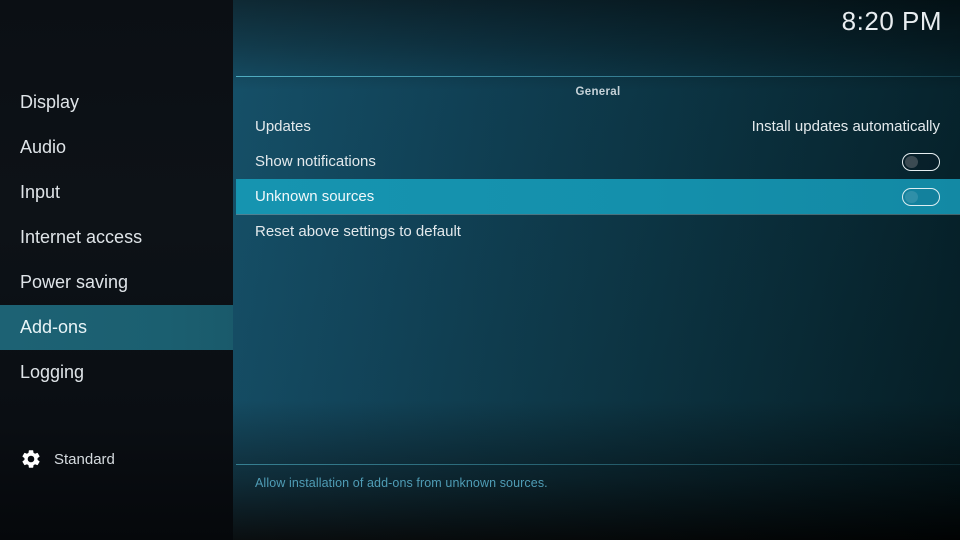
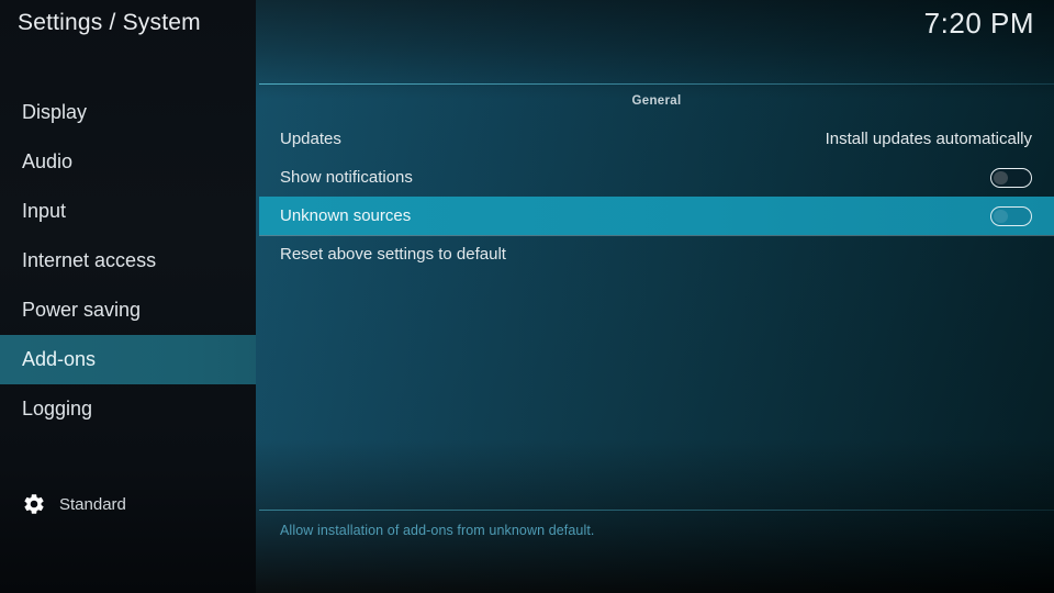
+ Settings / System
  Display
  Audio
  Input
  Internet access
  Power saving
  Add-ons
  Logging
  Standard
- 8:20 PM
+ 7:20 PM
  General
  Updates
  Install updates automatically
  Show notifications
  Unknown sources
  Reset above settings to default
- Allow installation of add-ons from unknown sources.
+ Allow installation of add-ons from unknown default.
